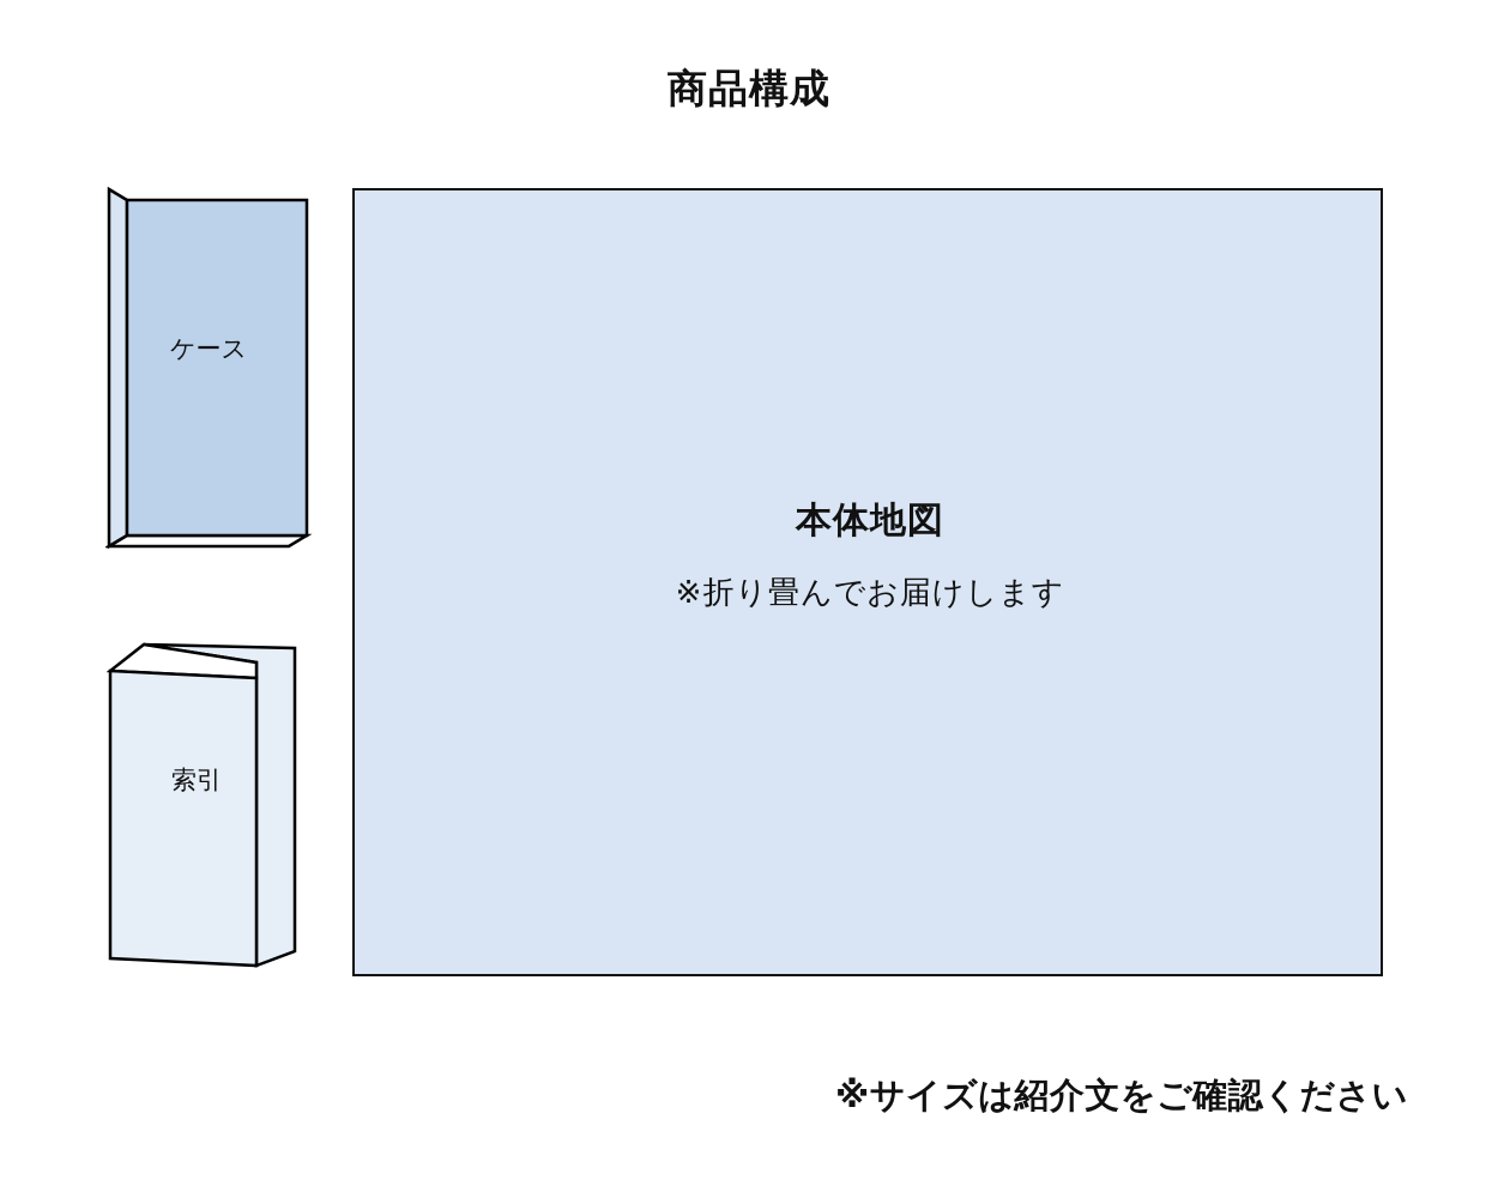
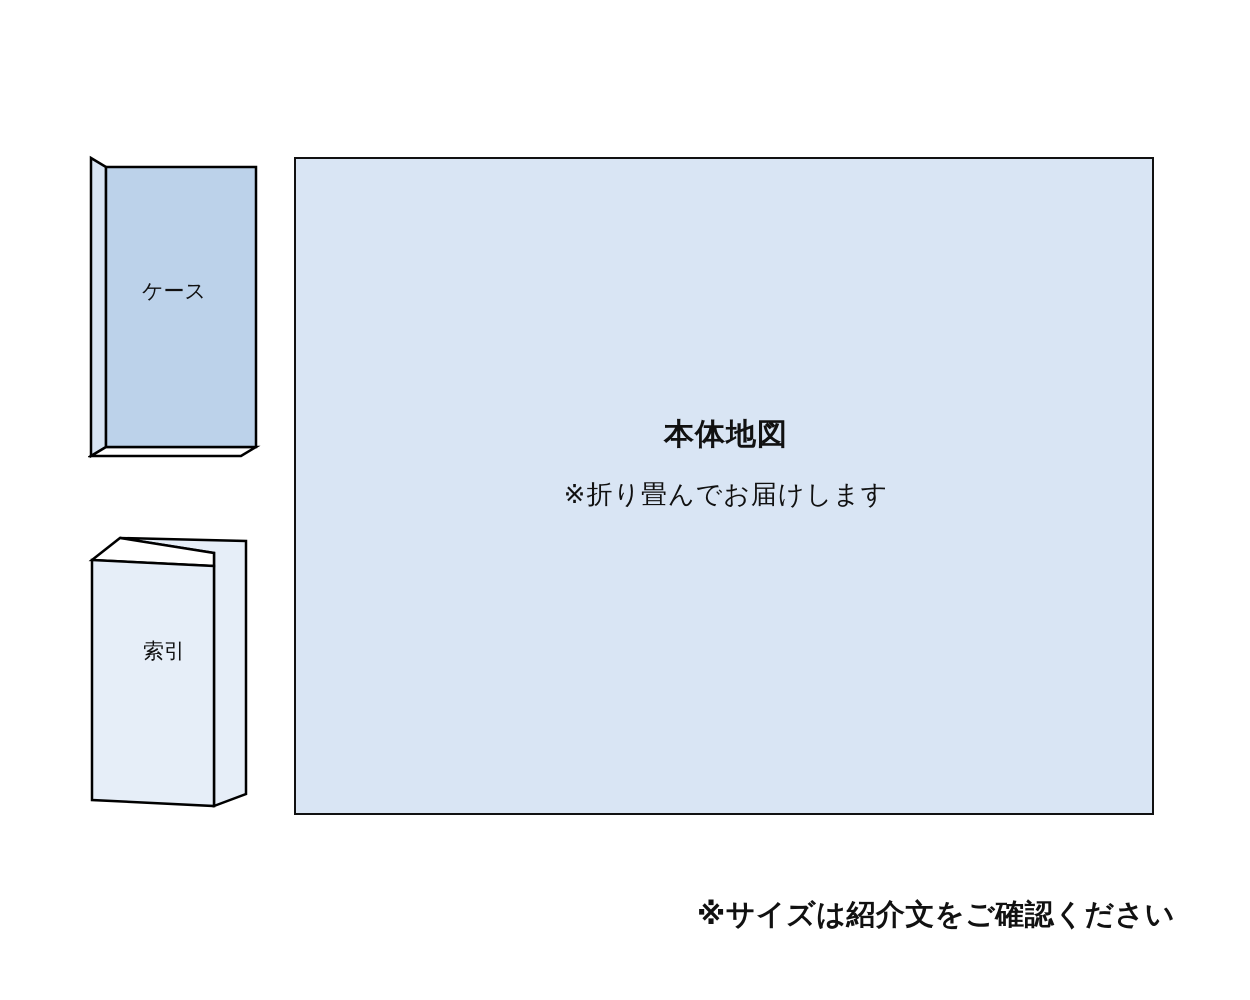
- 商品構成
  ケース
  索引
  本体地図
  ※折り畳んでお届けします
  ※サイズは紹介文をご確認ください
